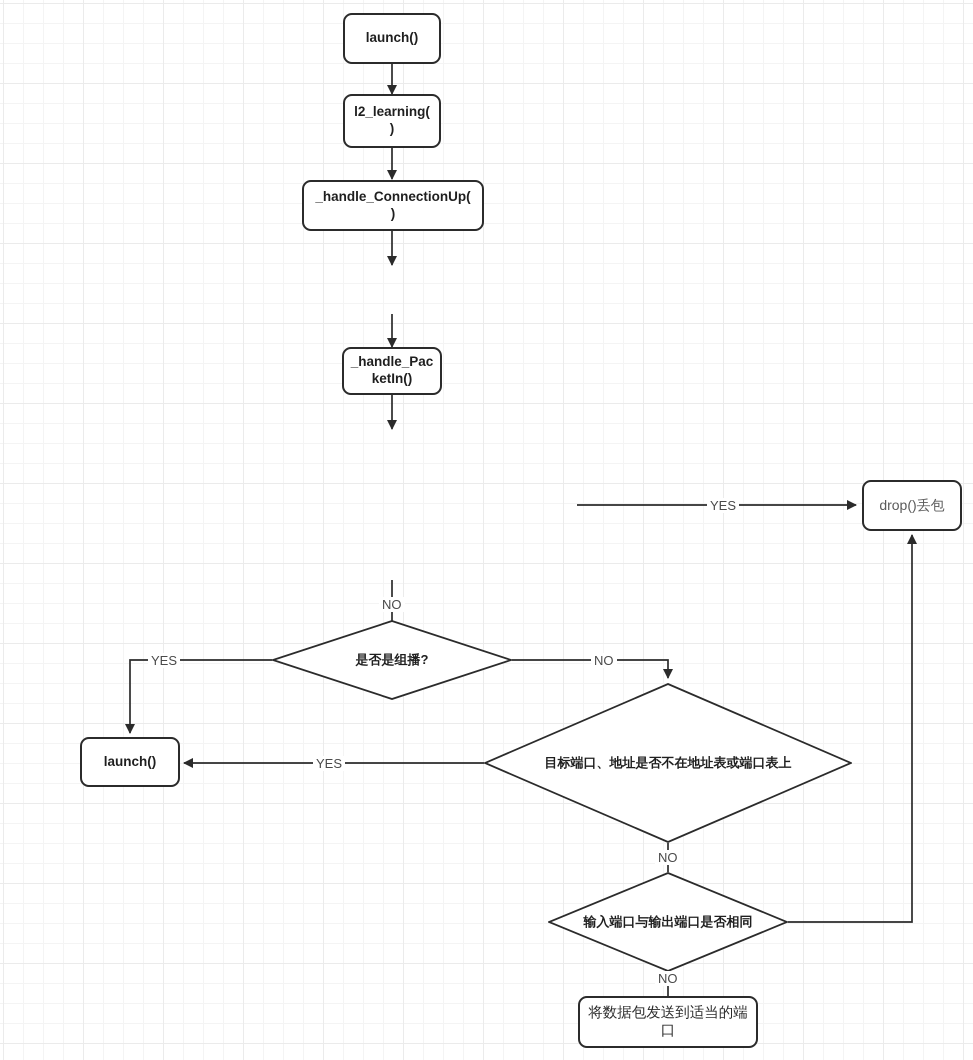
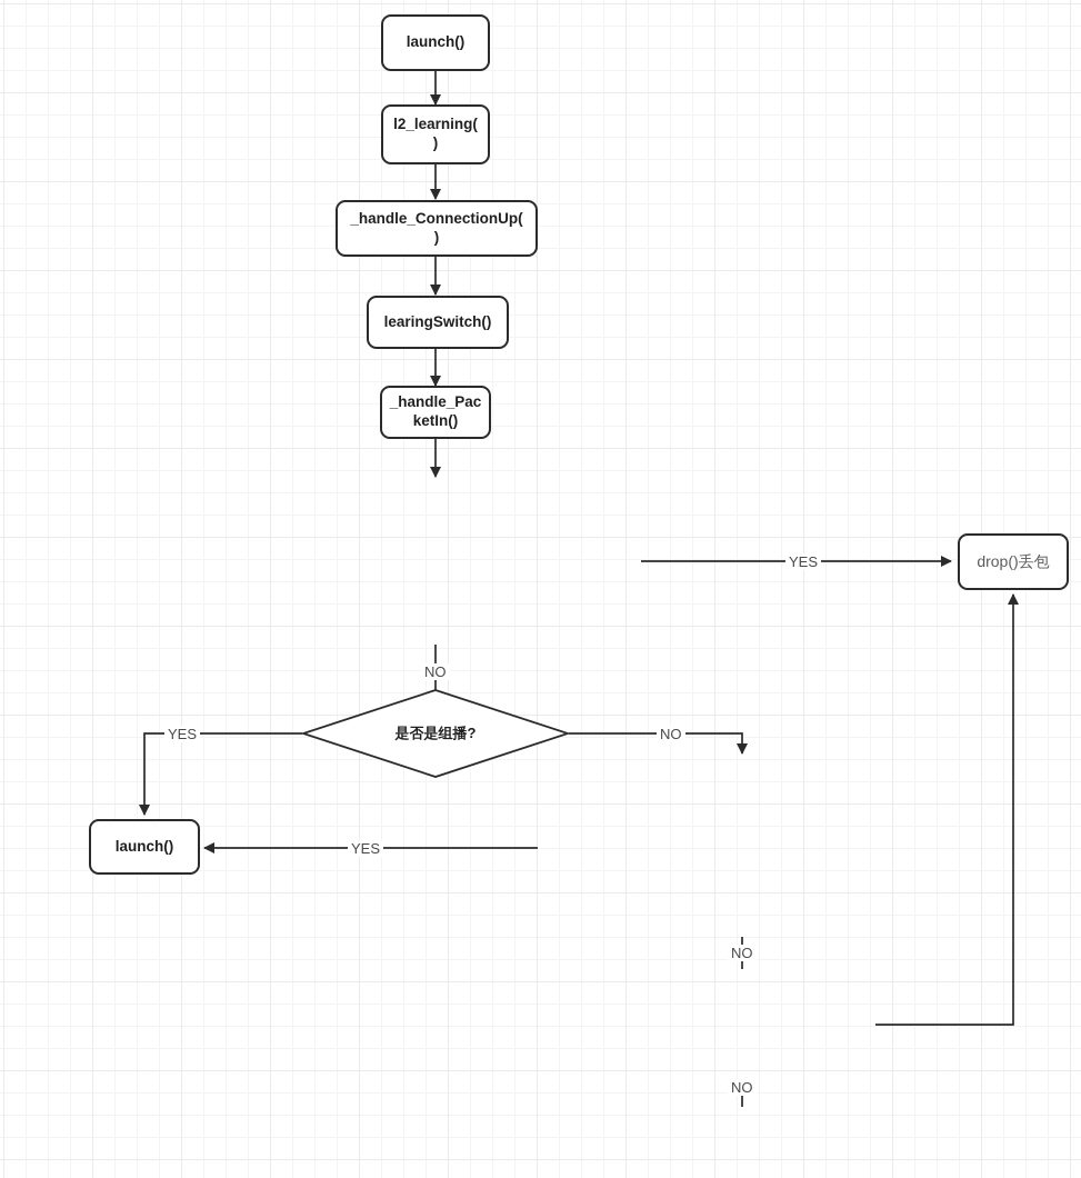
  launch()
  l2_learning(
  )
  _handle_ConnectionUp(
  )
+ learingSwitch()
  _handle_Pac
  ketIn()
  drop()丢包
  是否是组播?
  launch()
- 目标端口、地址是否不在地址表或端口表上
- 输入端口与输出端口是否相同
- 将数据包发送到适当的端口
  YES
  NO
  YES
  NO
  YES
  NO
  NO
